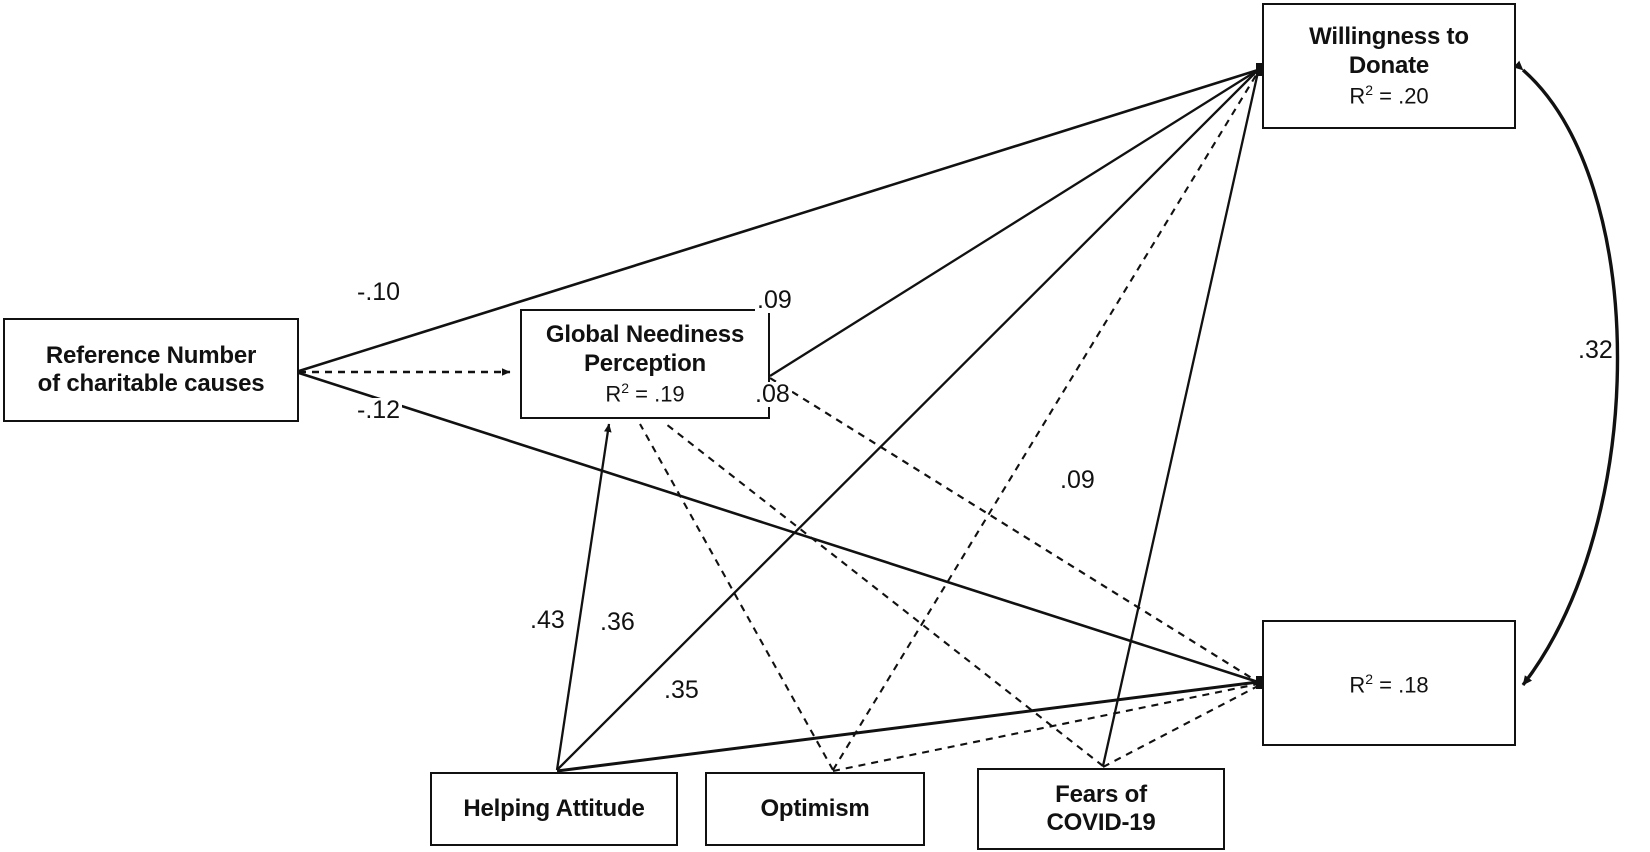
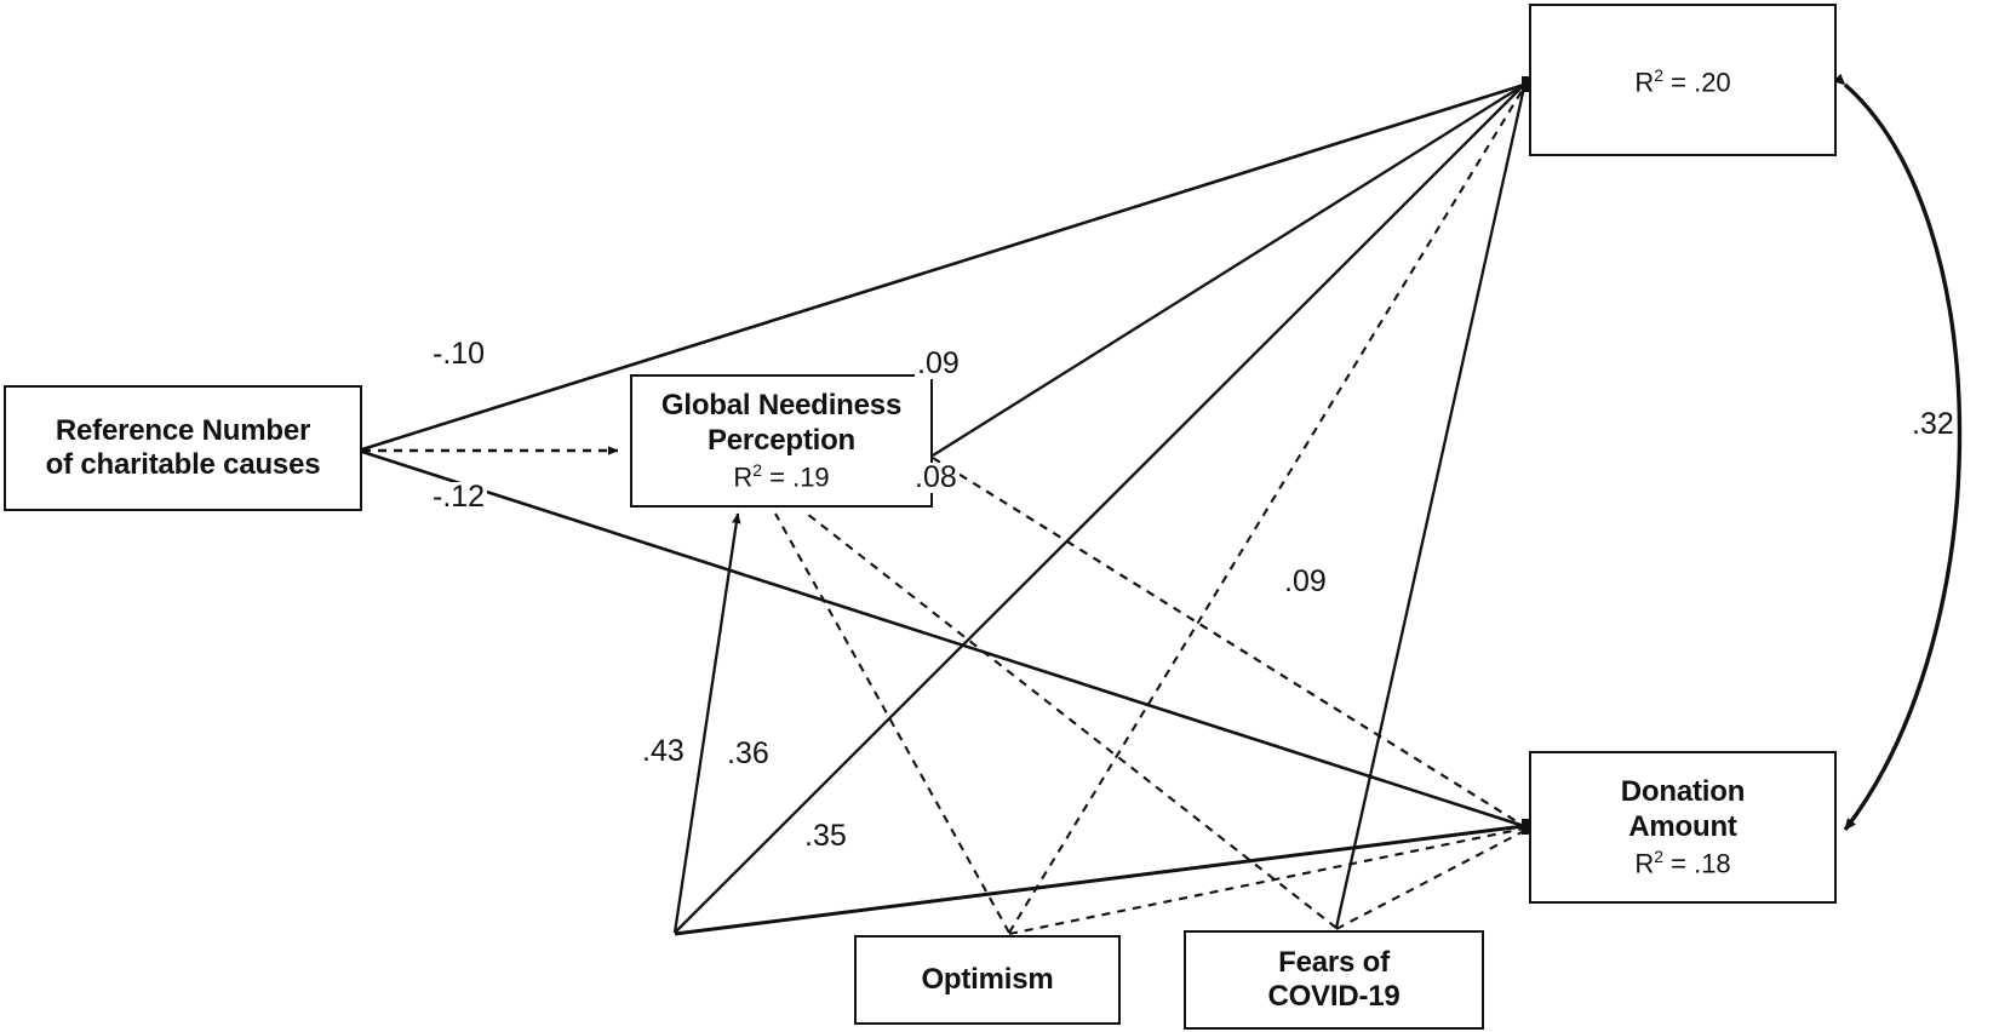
  Reference Number
  of charitable causes
  Global Neediness
  Perception
  R2 = .19
- Willingness to
- Donate
  R2 = .20
+ Donation
+ Amount
  R2 = .18
- Helping Attitude
  Optimism
  Fears of
  COVID-19
  -.10
  -.12
  .09
  .08
  .43
  .36
  .35
  .09
  .32
